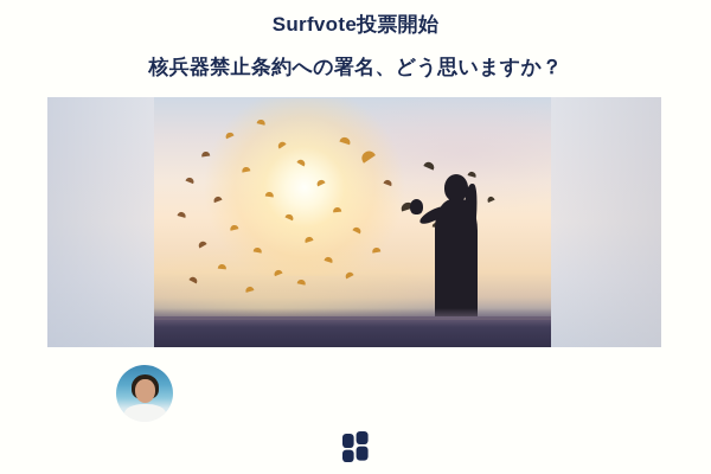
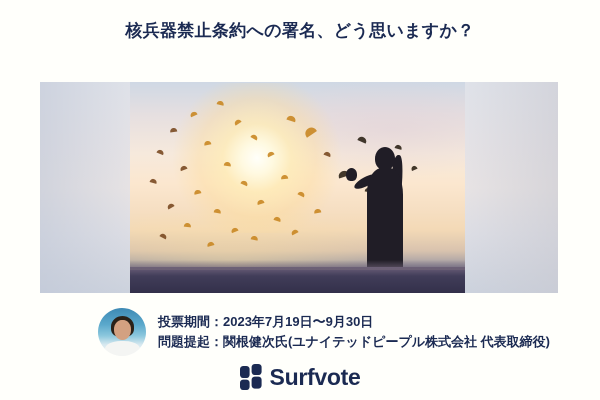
- Surfvote投票開始
  核兵器禁止条約への署名、どう思いますか？
+ 投票期間：2023年7月19日〜9月30日
+ 問題提起：関根健次氏(ユナイテッドピープル株式会社 代表取締役)
+ Surfvote
